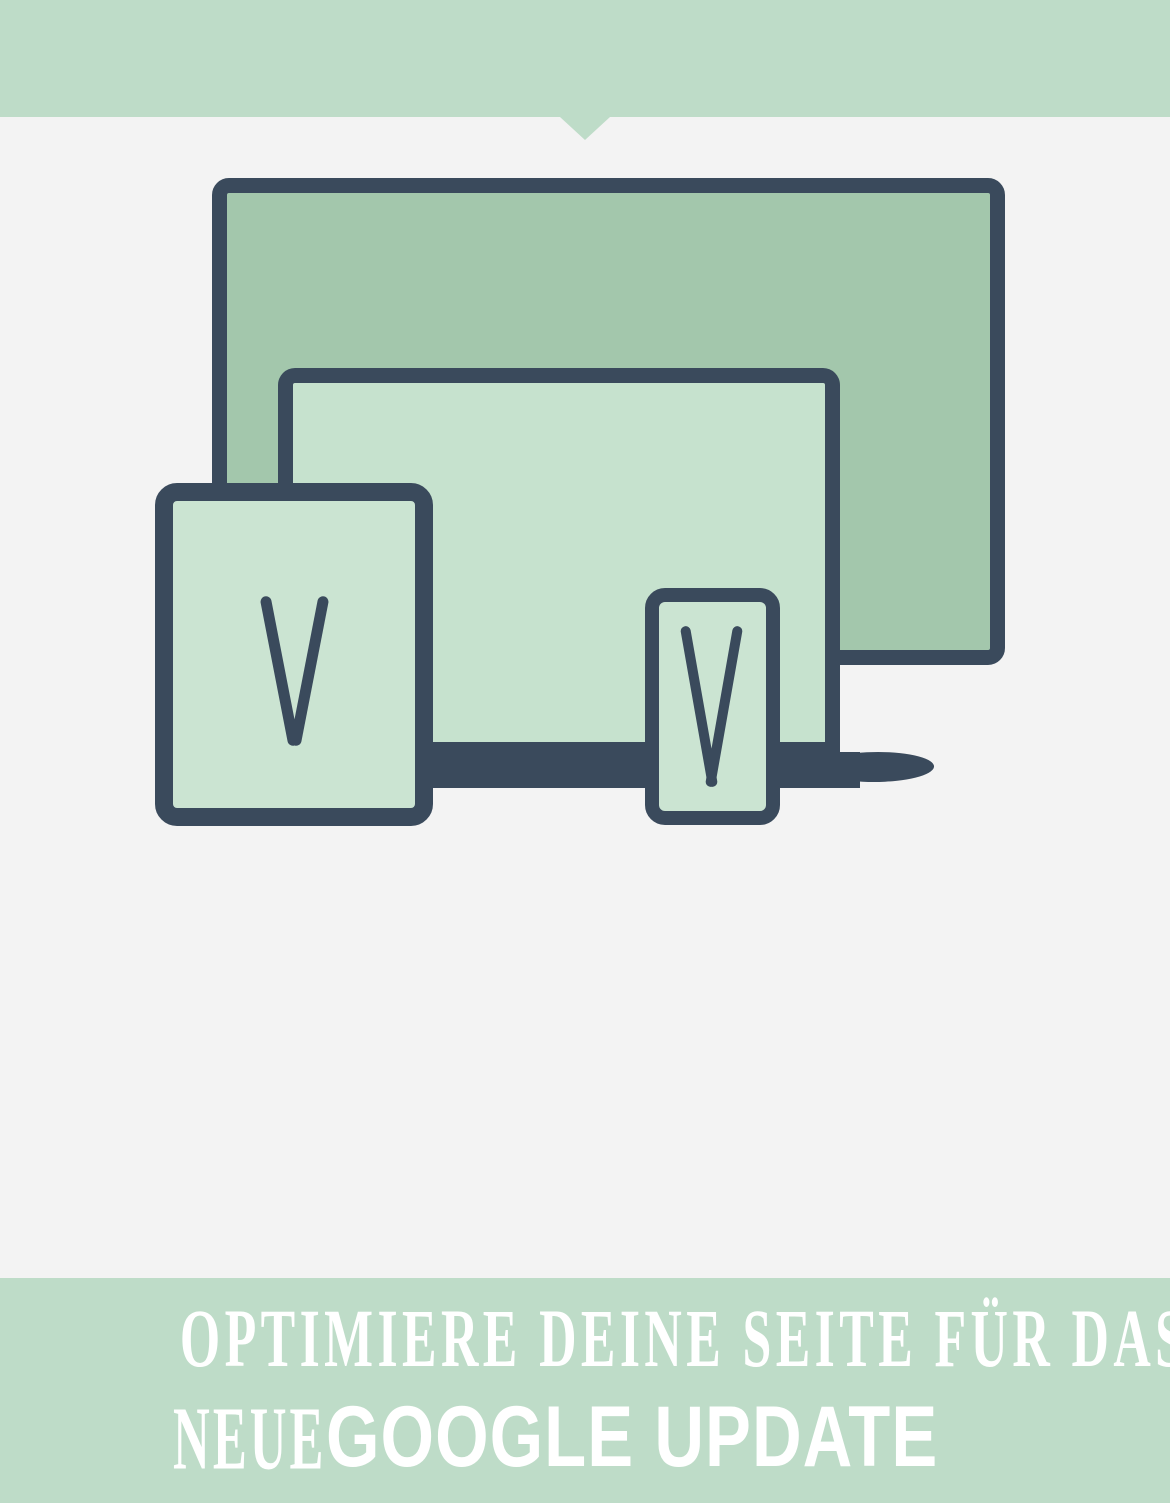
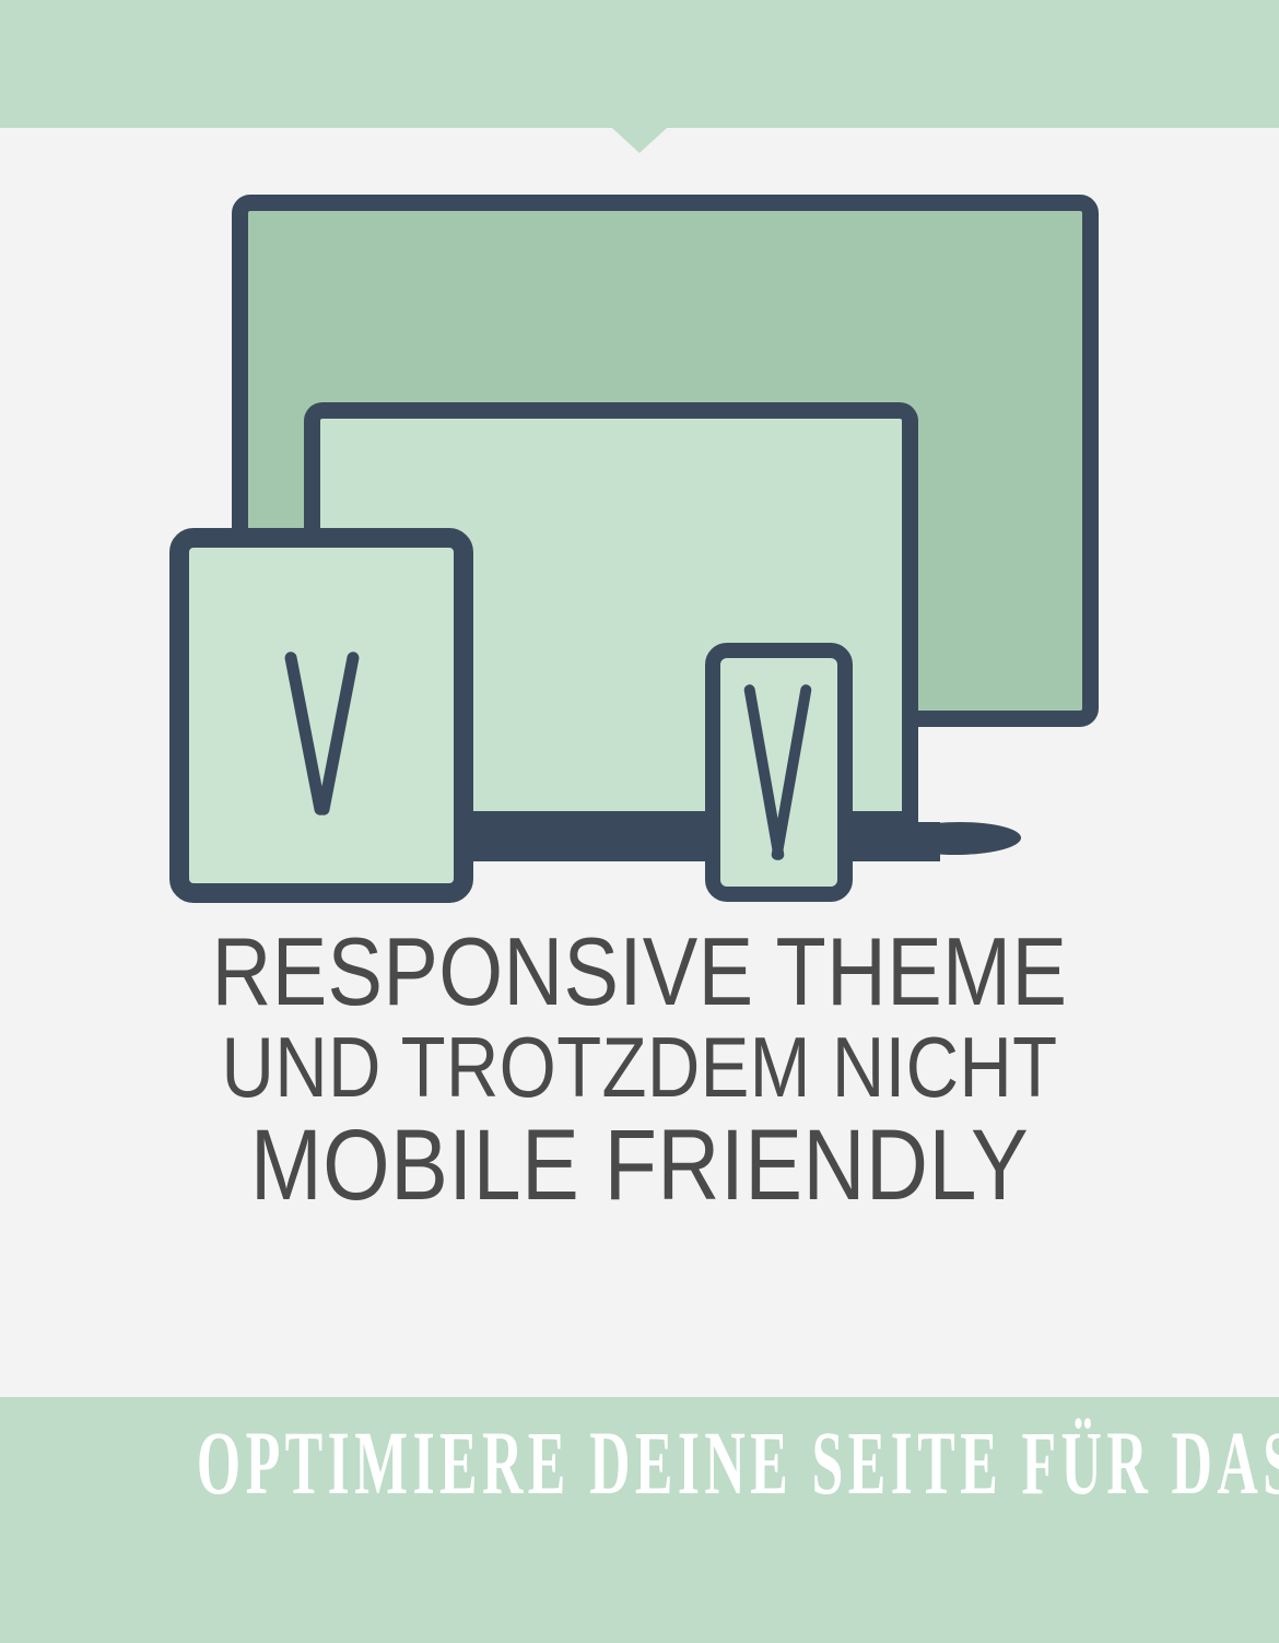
+ RESPONSIVE THEME
+ UND TROTZDEM NICHT
+ MOBILE FRIENDLY
  OPTIMIERE DEINE SEITE FÜR DA
- NEUEGOOGLE UPDATE
